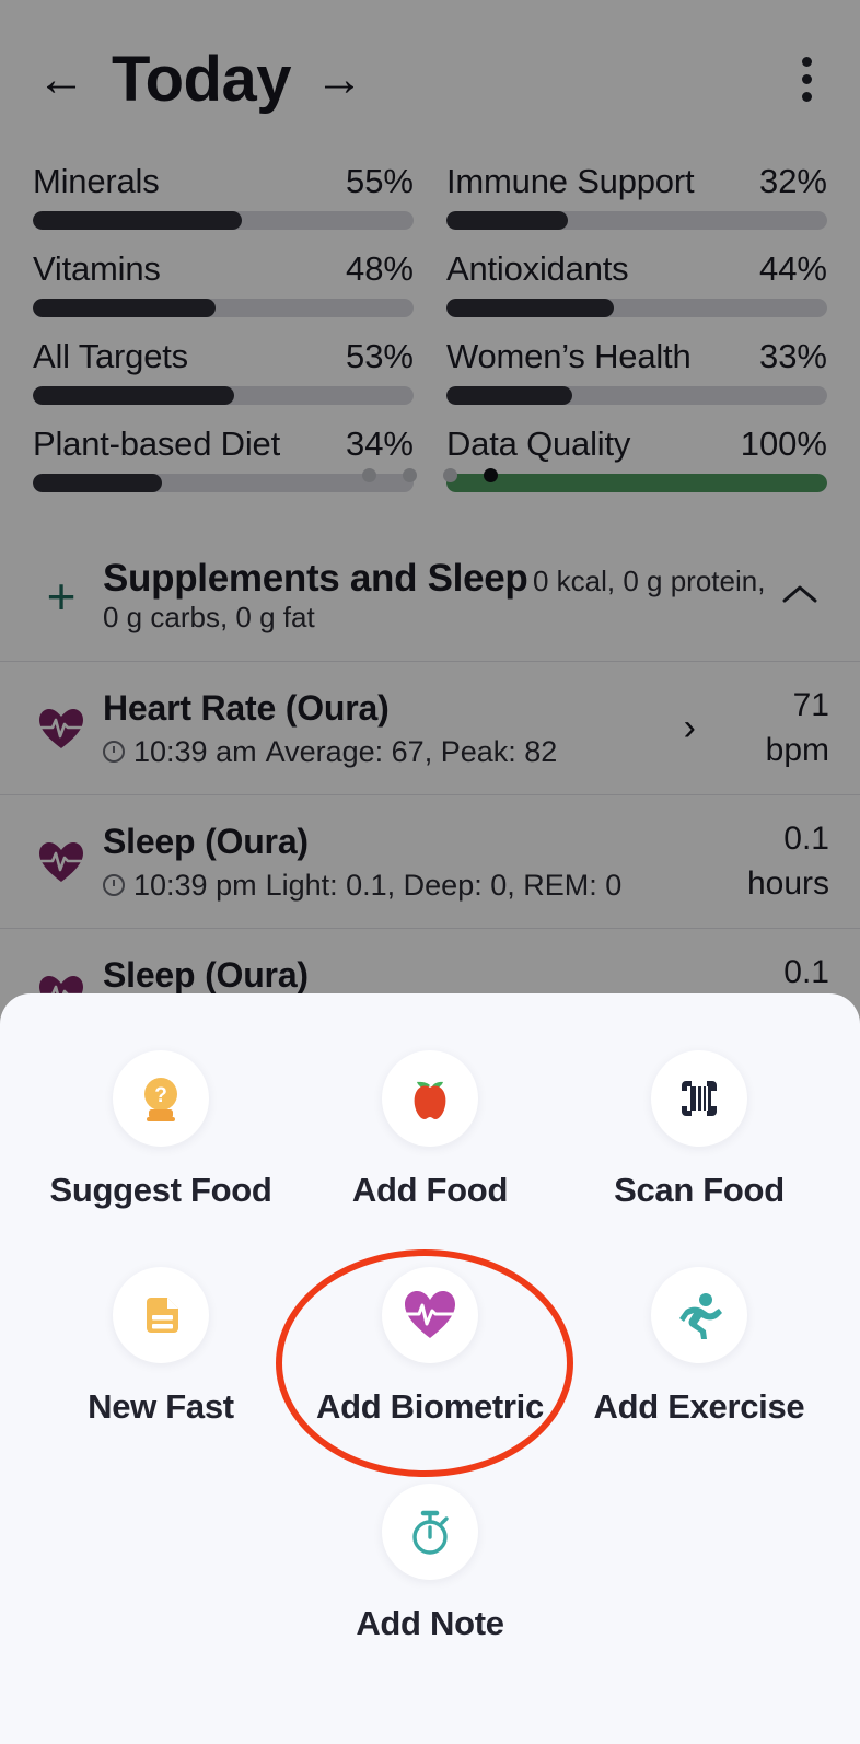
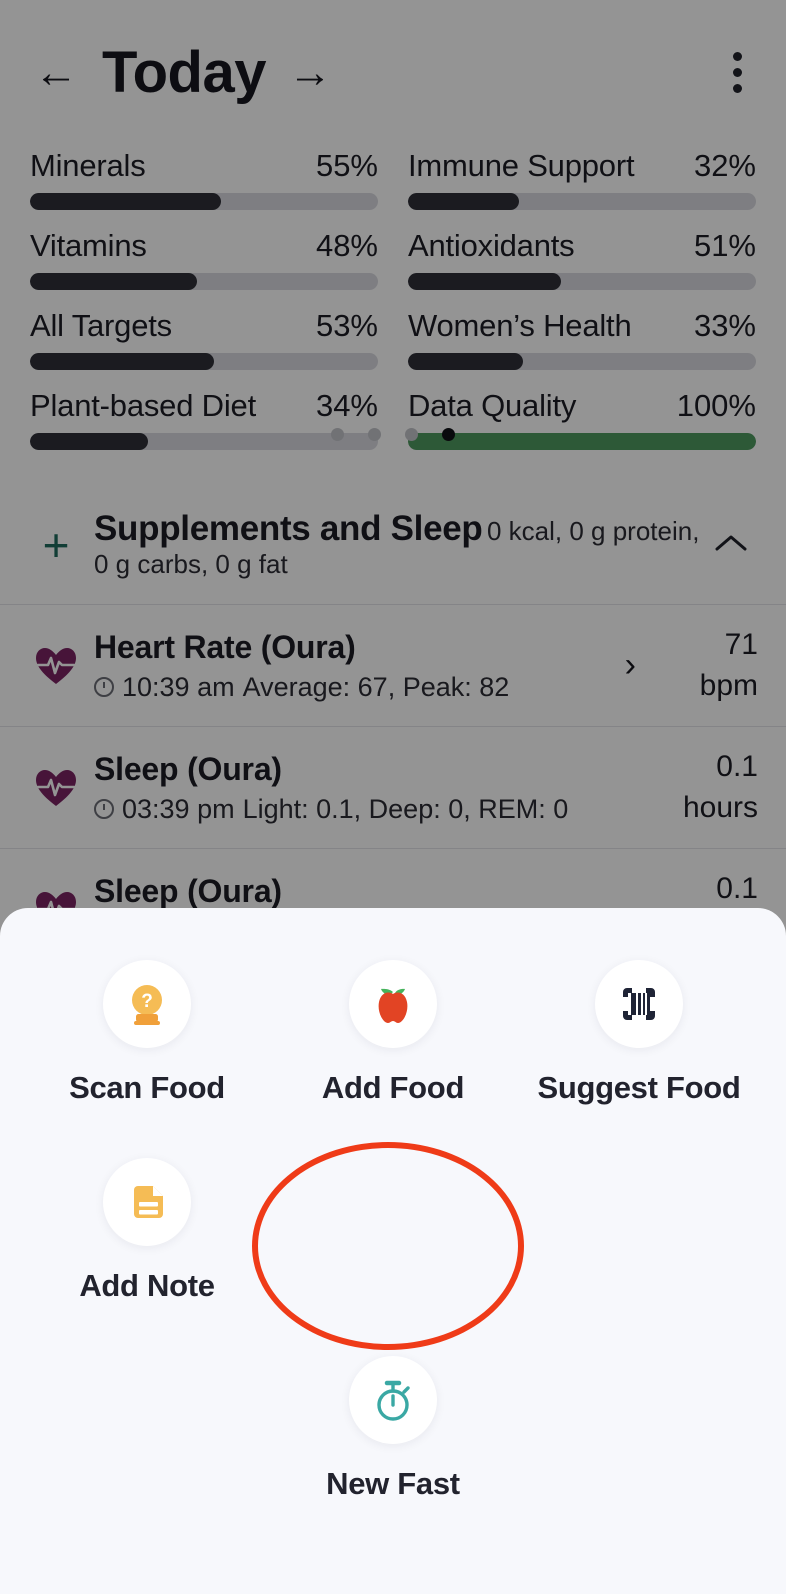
  ←
  Today
  →
  Minerals
  55%
  Vitamins
  48%
  All Targets
  53%
  Plant-based Diet
  34%
  Immune Support
  32%
  Antioxidants
- 44%
+ 51%
  Women’s Health
  33%
  Data Quality
  100%
  +
  Supplements and Sleep 0 kcal, 0 g protein, 0 g carbs, 0 g fat
  Heart Rate (Oura)
  10:39 am
  Average: 67, Peak: 82
  ›
  71
  bpm
  Sleep (Oura)
- 10:39 pm
+ 03:39 pm
  Light: 0.1, Deep: 0, REM: 0
  0.1
  hours
  Sleep (Oura)
  0.1
  ?
- Suggest Food
+ Scan Food
  Add Food
- Scan Food
+ Suggest Food
- New Fast
+ Add Note
- Add Biometric
- Add Exercise
- Add Note
+ New Fast
